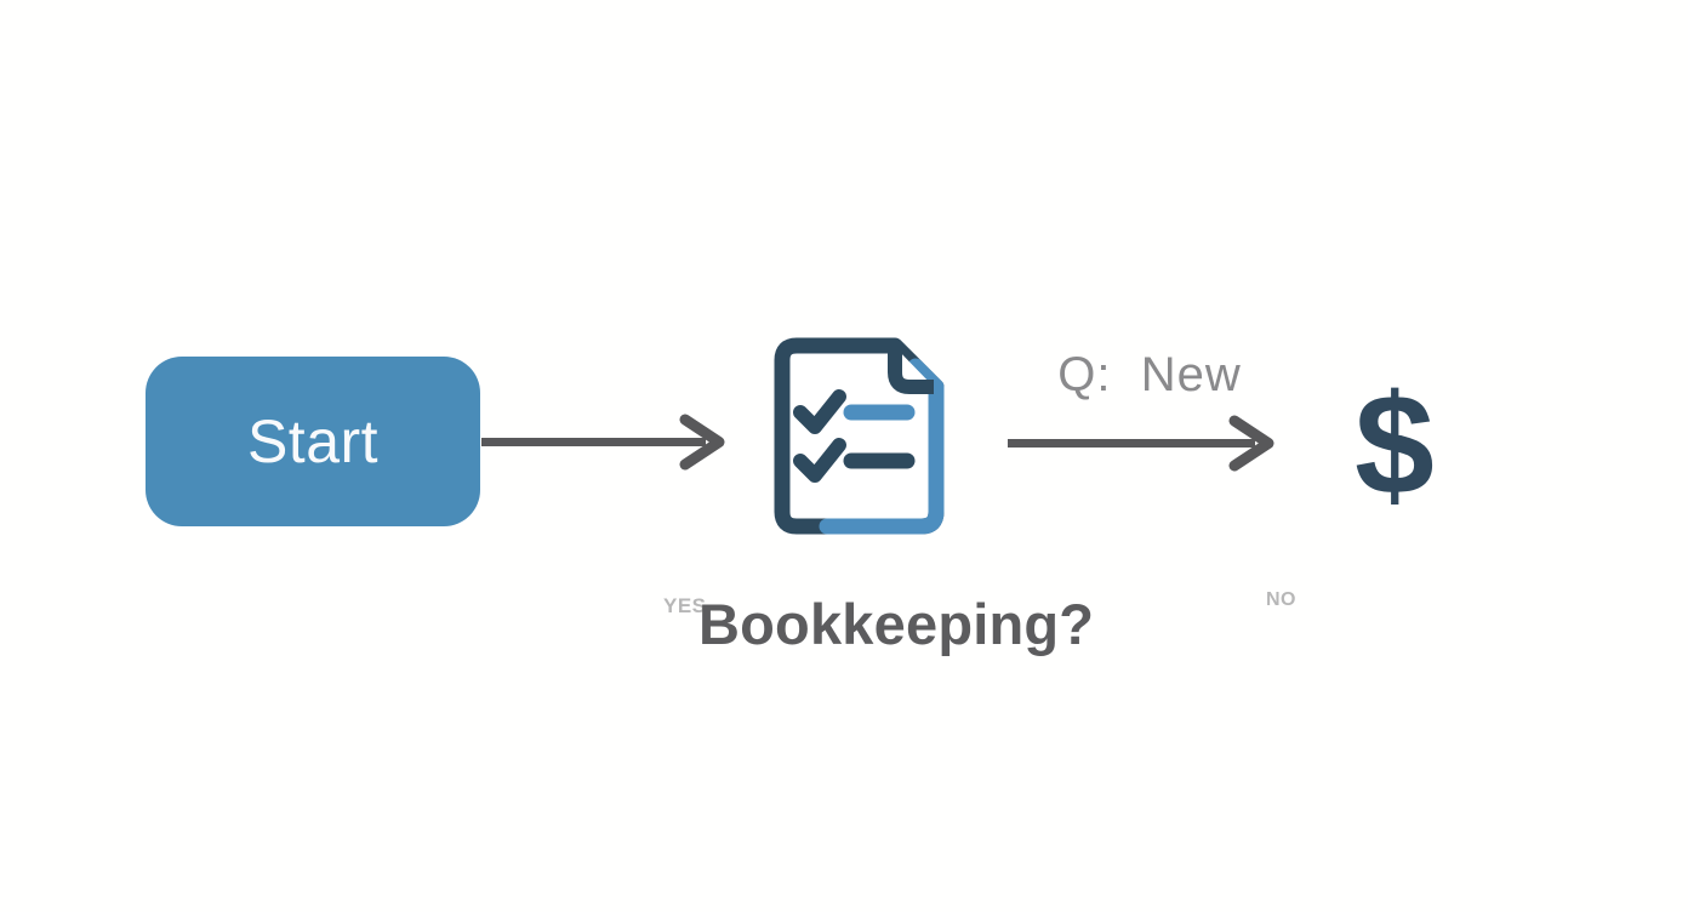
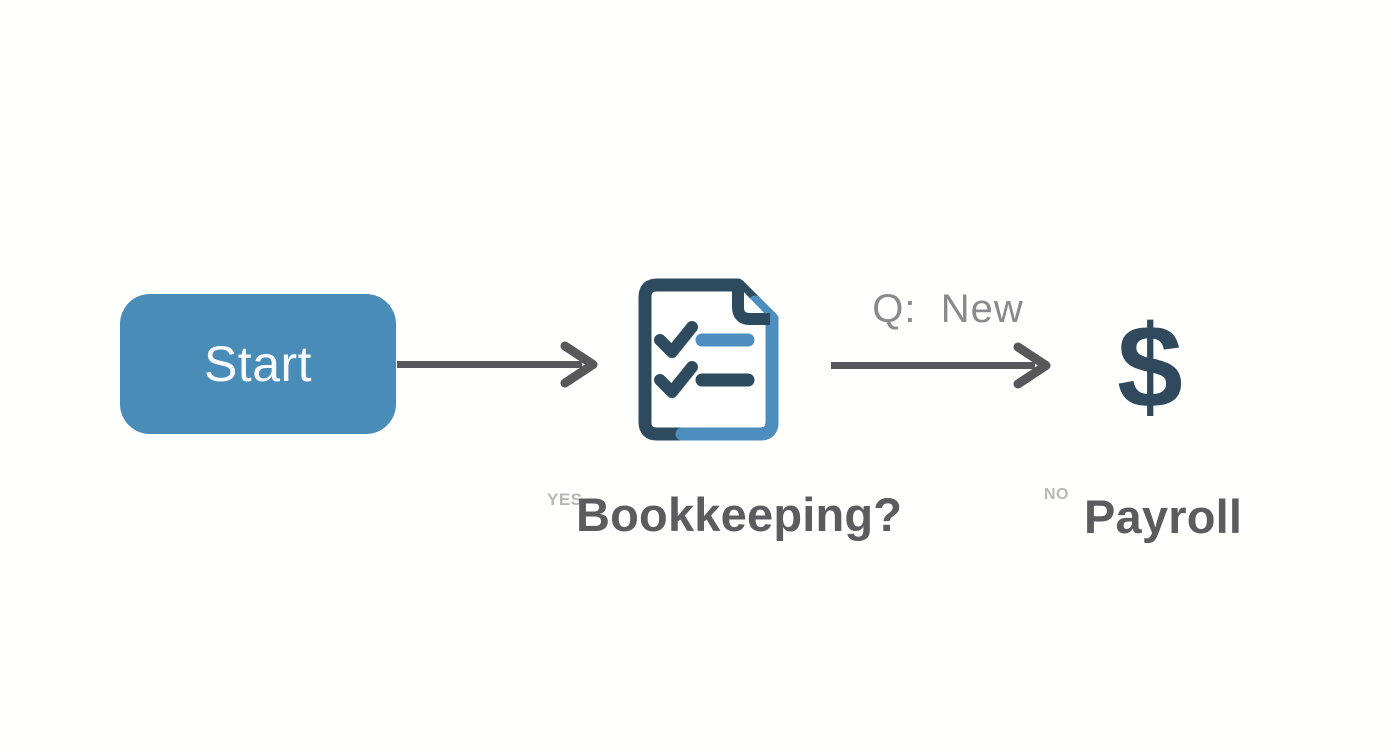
  Start
  Q: New
  $
  YES
  Bookkeeping?
  NO
+ Payroll
